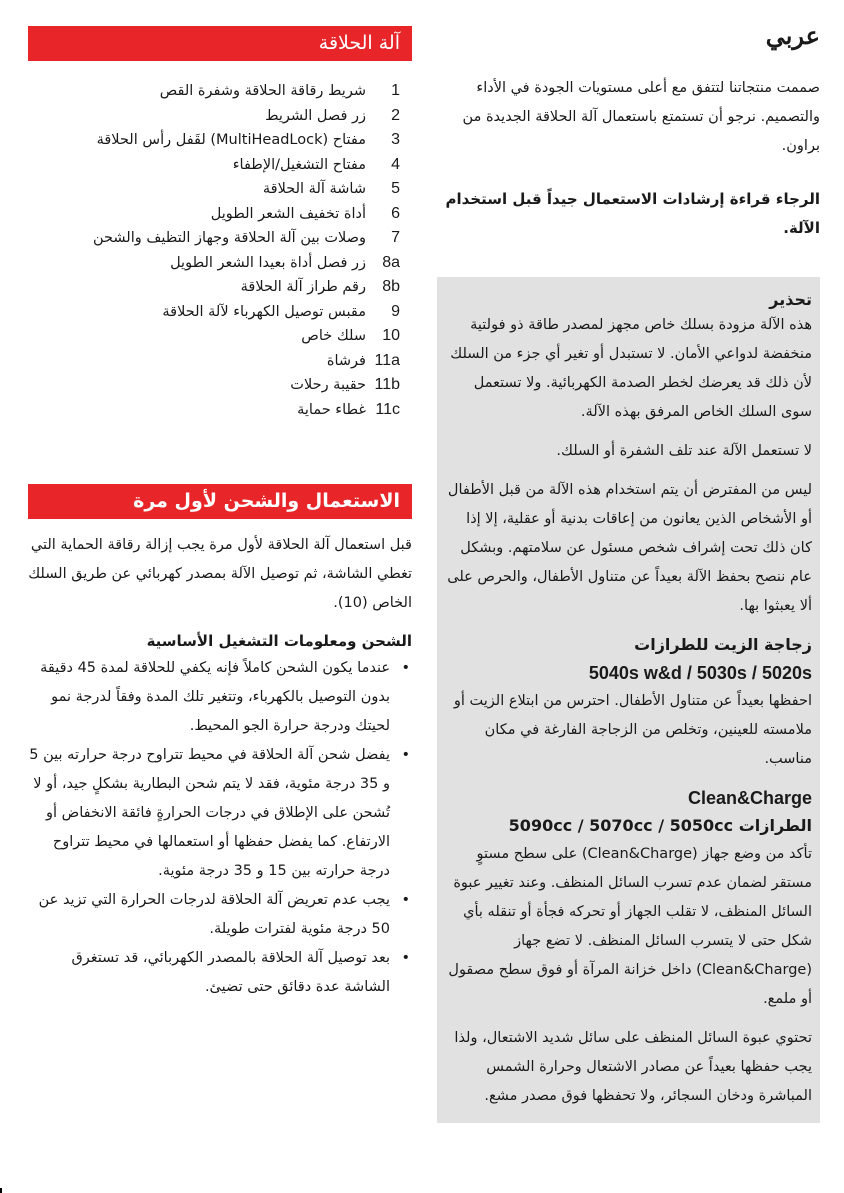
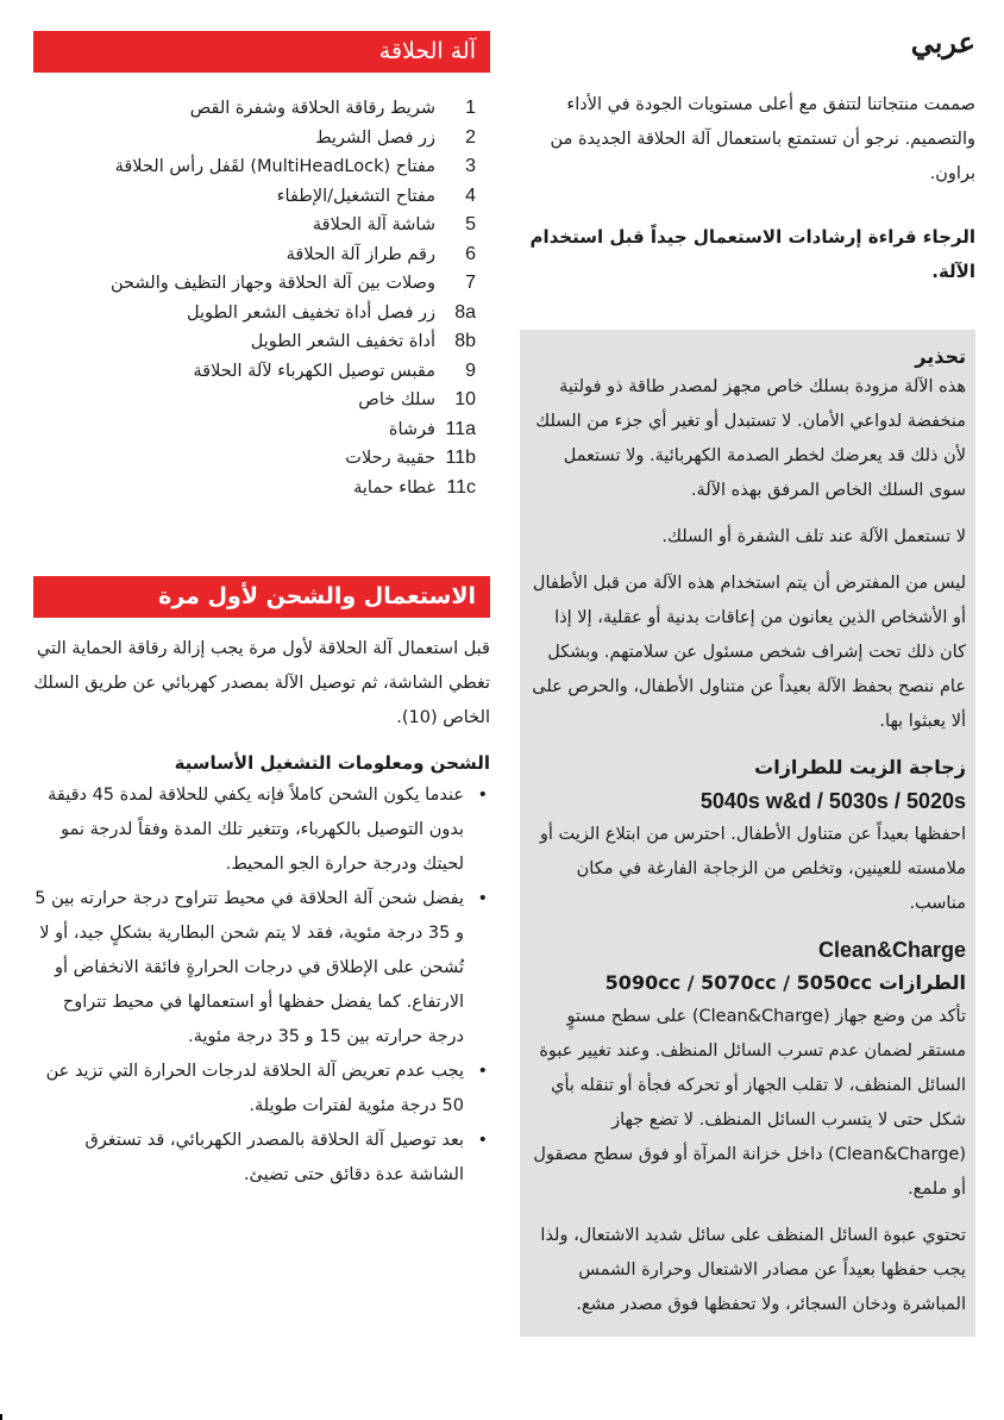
  آلة الحلاقة
  1
  شريط رقاقة الحلاقة وشفرة القص
  2
  زر فصل الشريط
  3
  مفتاح (MultiHeadLock) لقَفل رأس الحلاقة
  4
  مفتاح التشغيل/الإطفاء
  5
  شاشة آلة الحلاقة
  6
- أداة تخفيف الشعر الطويل
+ رقم طراز آلة الحلاقة
  7
  وصلات بين آلة الحلاقة وجهاز التظيف والشحن
  8a
- زر فصل أداة بعيدا الشعر الطويل
+ زر فصل أداة تخفيف الشعر الطويل
  8b
- رقم طراز آلة الحلاقة
+ أداة تخفيف الشعر الطويل
  9
  مقبس توصيل الكهرباء لآلة الحلاقة
  10
  سلك خاص
  11a
  فرشاة
  11b
  حقيبة رحلات
  11c
  غطاء حماية
  الاستعمال والشحن لأول مرة
  قبل استعمال آلة الحلاقة لأول مرة يجب إزالة رقاقة الحماية التي تغطي الشاشة، ثم توصيل الآلة بمصدر كهربائي عن طريق السلك الخاص (10).
  الشحن ومعلومات التشغيل الأساسية
  عندما يكون الشحن كاملاً فإنه يكفي للحلاقة لمدة 45 دقيقة بدون التوصيل بالكهرباء، وتتغير تلك المدة وفقاً لدرجة نمو لحيتك ودرجة حرارة الجو المحيط.
  يفضل شحن آلة الحلاقة في محيط تتراوح درجة حرارته بين 5 و 35 درجة مئوية، فقد لا يتم شحن البطارية بشكلٍ جيد، أو لا تُشحن على الإطلاق في درجات الحرارةٍ فائقة الانخفاض أو الارتفاع. كما يفضل حفظها أو استعمالها في محيط تتراوح درجة حرارته بين 15 و 35 درجة مئوية.
  يجب عدم تعريض آلة الحلاقة لدرجات الحرارة التي تزيد عن 50 درجة مئوية لفترات طويلة.
  بعد توصيل آلة الحلاقة بالمصدر الكهربائي، قد تستغرق الشاشة عدة دقائق حتى تضيئ.
  عربي
  صممت منتجاتنا لتتفق مع أعلى مستويات الجودة في الأداء والتصميم. نرجو أن تستمتع باستعمال آلة الحلاقة الجديدة من براون.
  الرجاء قراءة إرشادات الاستعمال جيداً قبل استخدام الآلة.
  تحذير
  هذه الآلة مزودة بسلك خاص مجهز لمصدر طاقة ذو فولتية منخفضة لدواعي الأمان. لا تستبدل أو تغير أي جزء من السلك لأن ذلك قد يعرضك لخطر الصدمة الكهربائية. ولا تستعمل سوى السلك الخاص المرفق بهذه الآلة.
  لا تستعمل الآلة عند تلف الشفرة أو السلك.
  ليس من المفترض أن يتم استخدام هذه الآلة من قبل الأطفال أو الأشخاص الذين يعانون من إعاقات بدنية أو عقلية، إلا إذا كان ذلك تحت إشراف شخص مسئول عن سلامتهم. وبشكل عام ننصح بحفظ الآلة بعيداً عن متناول الأطفال، والحرص على ألا يعبثوا بها.
  زجاجة الزيت للطرازات
  5040s w&d / 5030s / 5020s
  احفظها بعيداً عن متناول الأطفال. احترس من ابتلاع الزيت أو ملامسته للعينين، وتخلص من الزجاجة الفارغة في مكان مناسب.
  Clean&Charge
  الطرازات 5090cc / 5070cc / 5050cc
  تأكد من وضع جهاز (Clean&Charge) على سطح مستوٍ مستقر لضمان عدم تسرب السائل المنظف. وعند تغيير عبوة السائل المنظف، لا تقلب الجهاز أو تحركه فجأة أو تنقله بأي شكل حتى لا يتسرب السائل المنظف. لا تضع جهاز (Clean&Charge) داخل خزانة المرآة أو فوق سطح مصقول أو ملمع.
  تحتوي عبوة السائل المنظف على سائل شديد الاشتعال، ولذا يجب حفظها بعيداً عن مصادر الاشتعال وحرارة الشمس المباشرة ودخان السجائر، ولا تحفظها فوق مصدر مشع.
